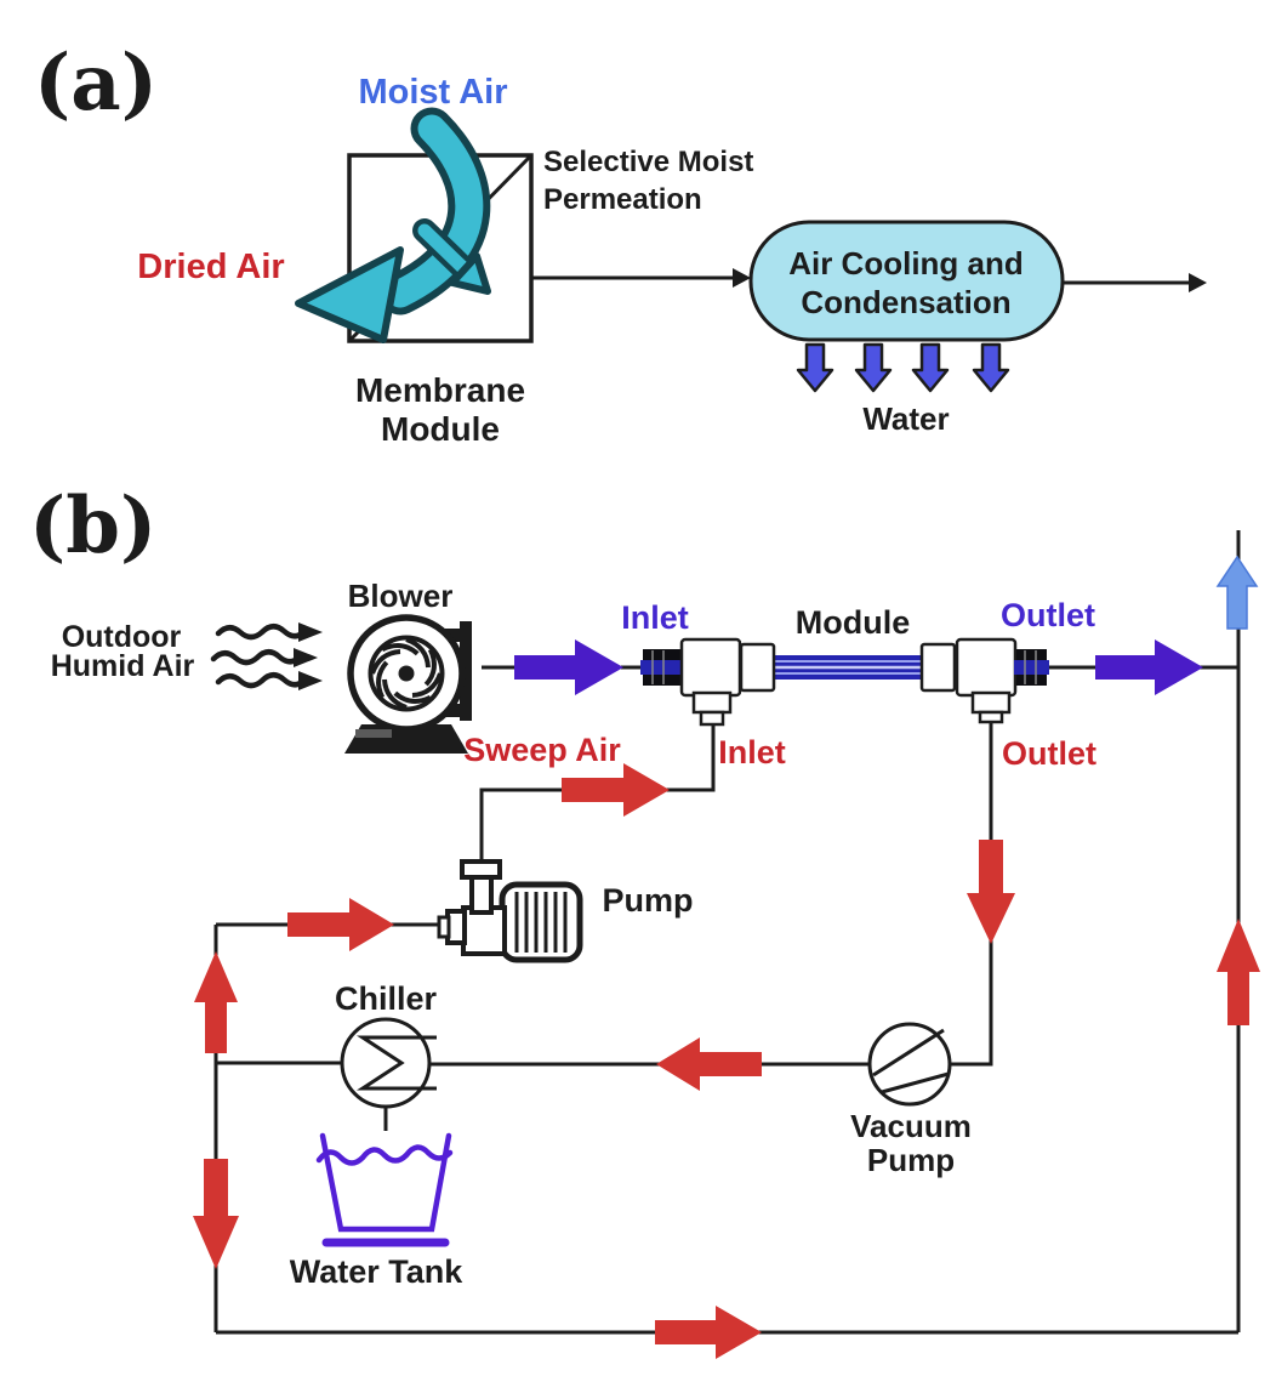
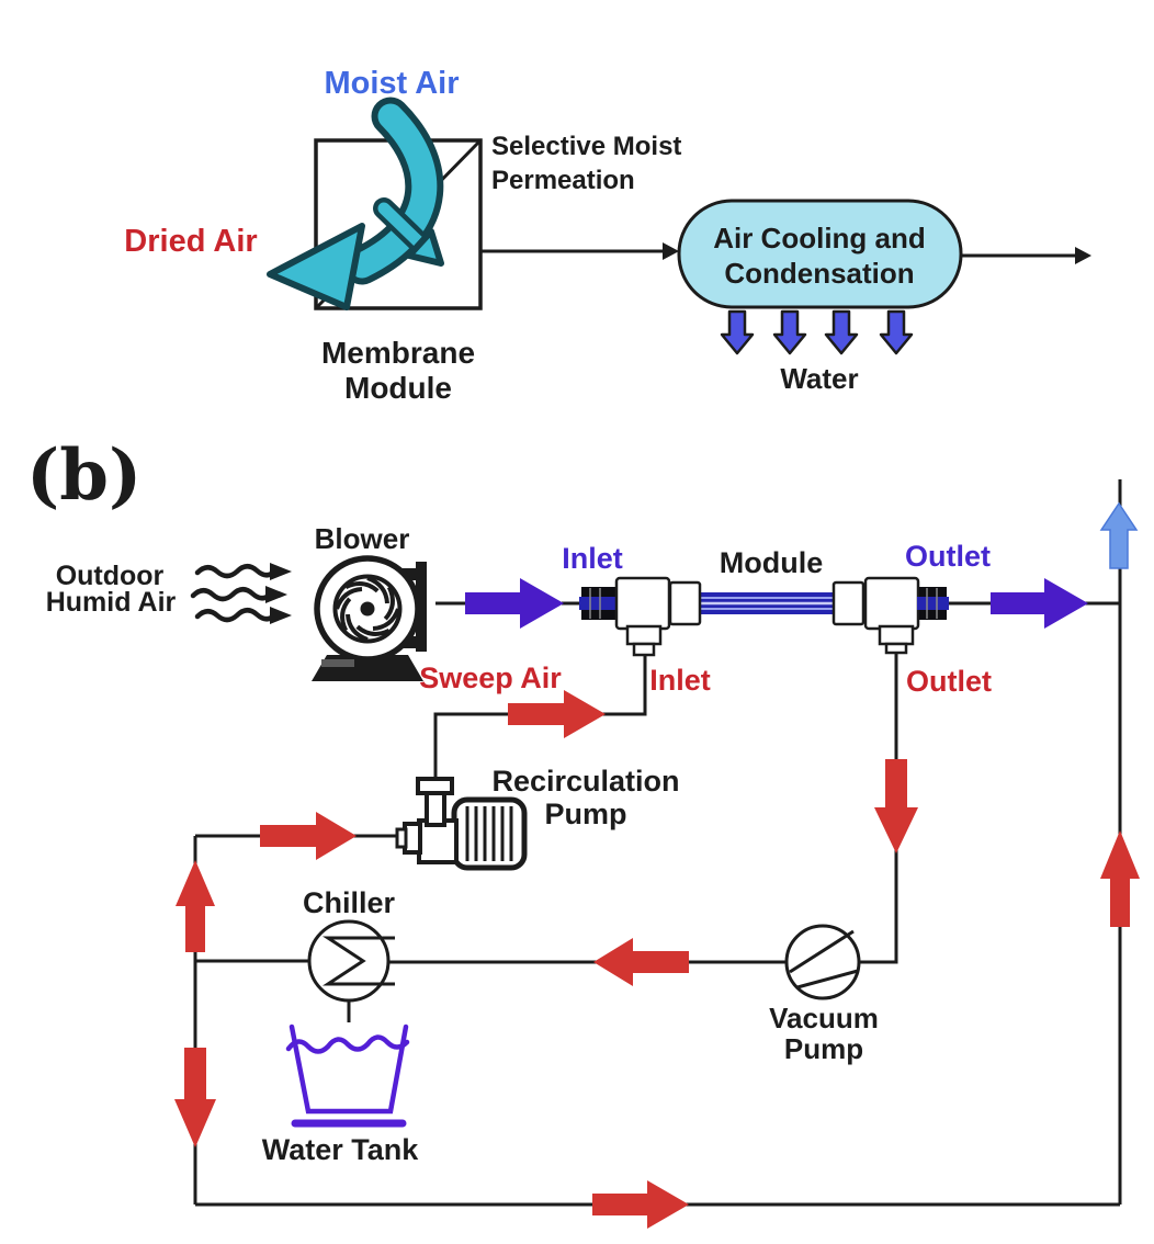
- (a)
  Air Cooling and
  Condensation
  Moist Air
  Dried Air
  Selective Moist
  Permeation
  Membrane
  Module
  Water
  (b)
  Outdoor
  Humid Air
  Blower
  Inlet
  Module
  Outlet
  Sweep Air
  Inlet
  Outlet
+ Recirculation
  Pump
  Chiller
  Vacuum
  Pump
  Water Tank
